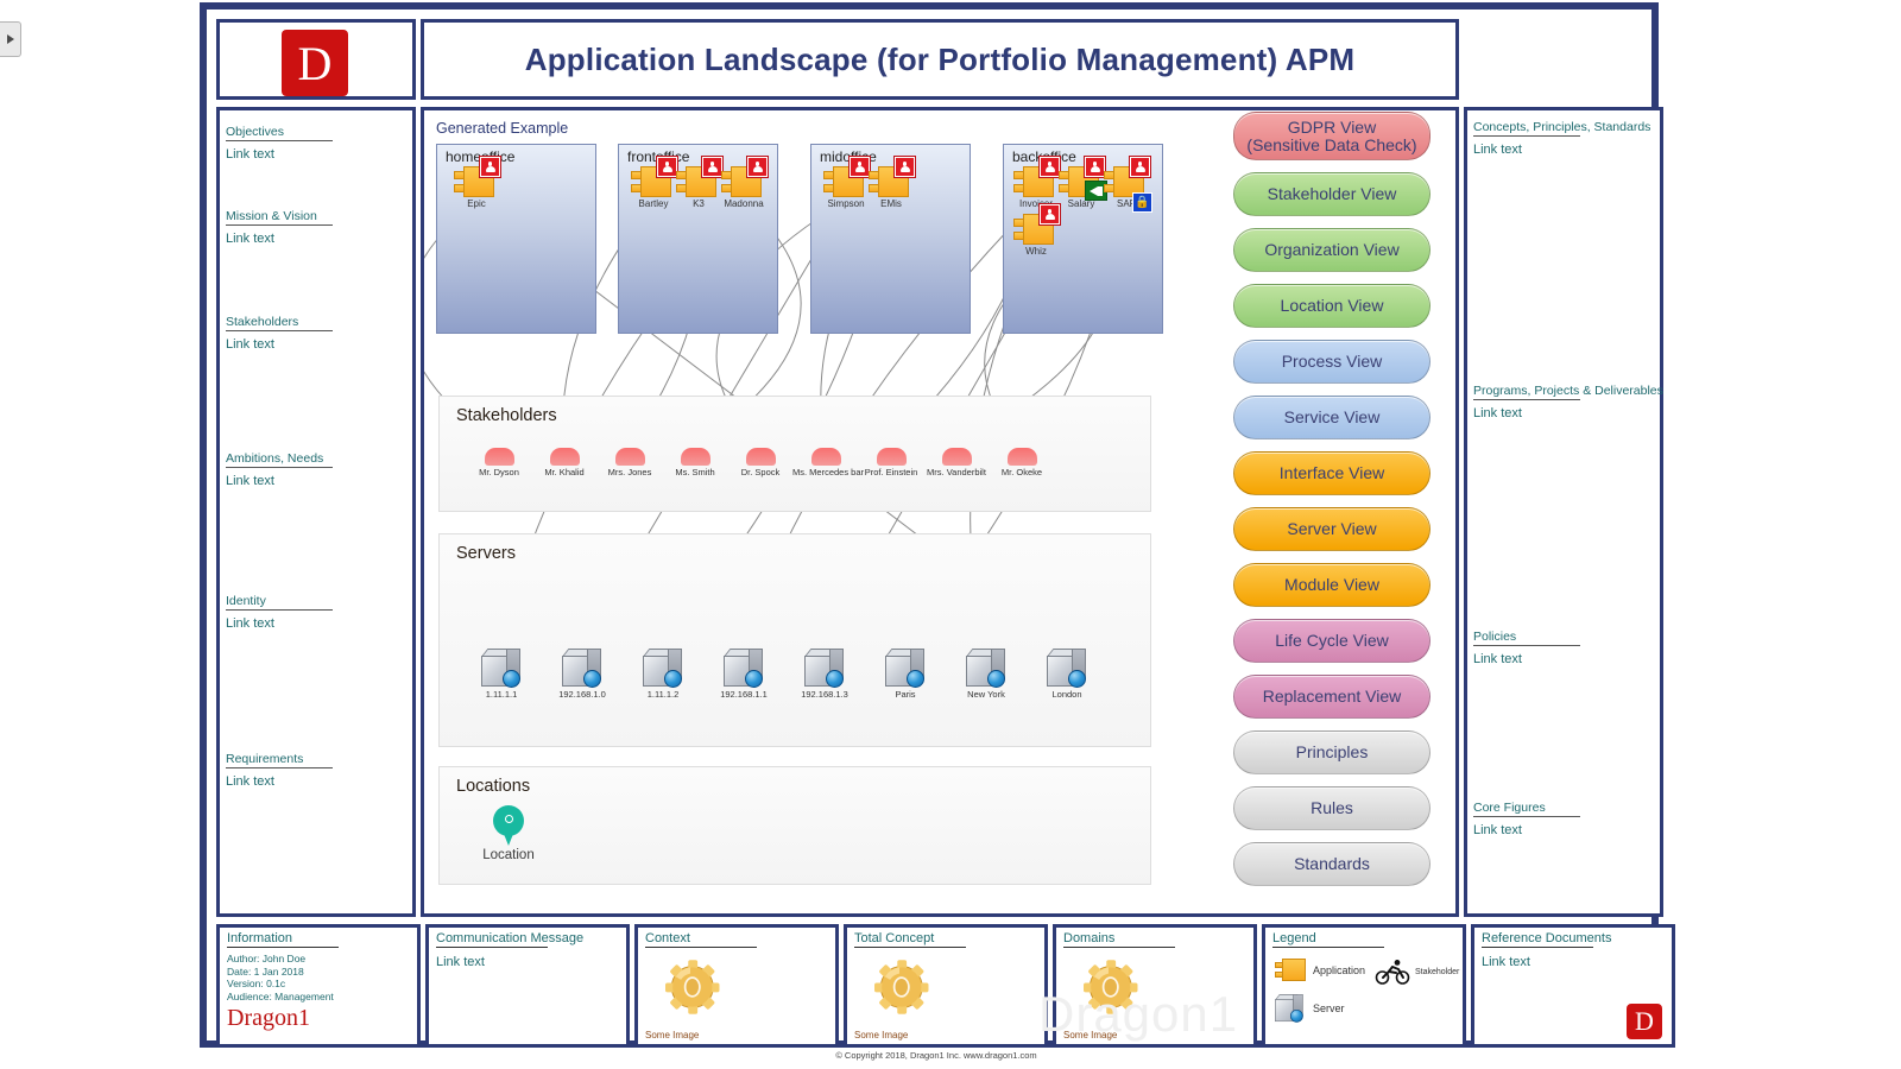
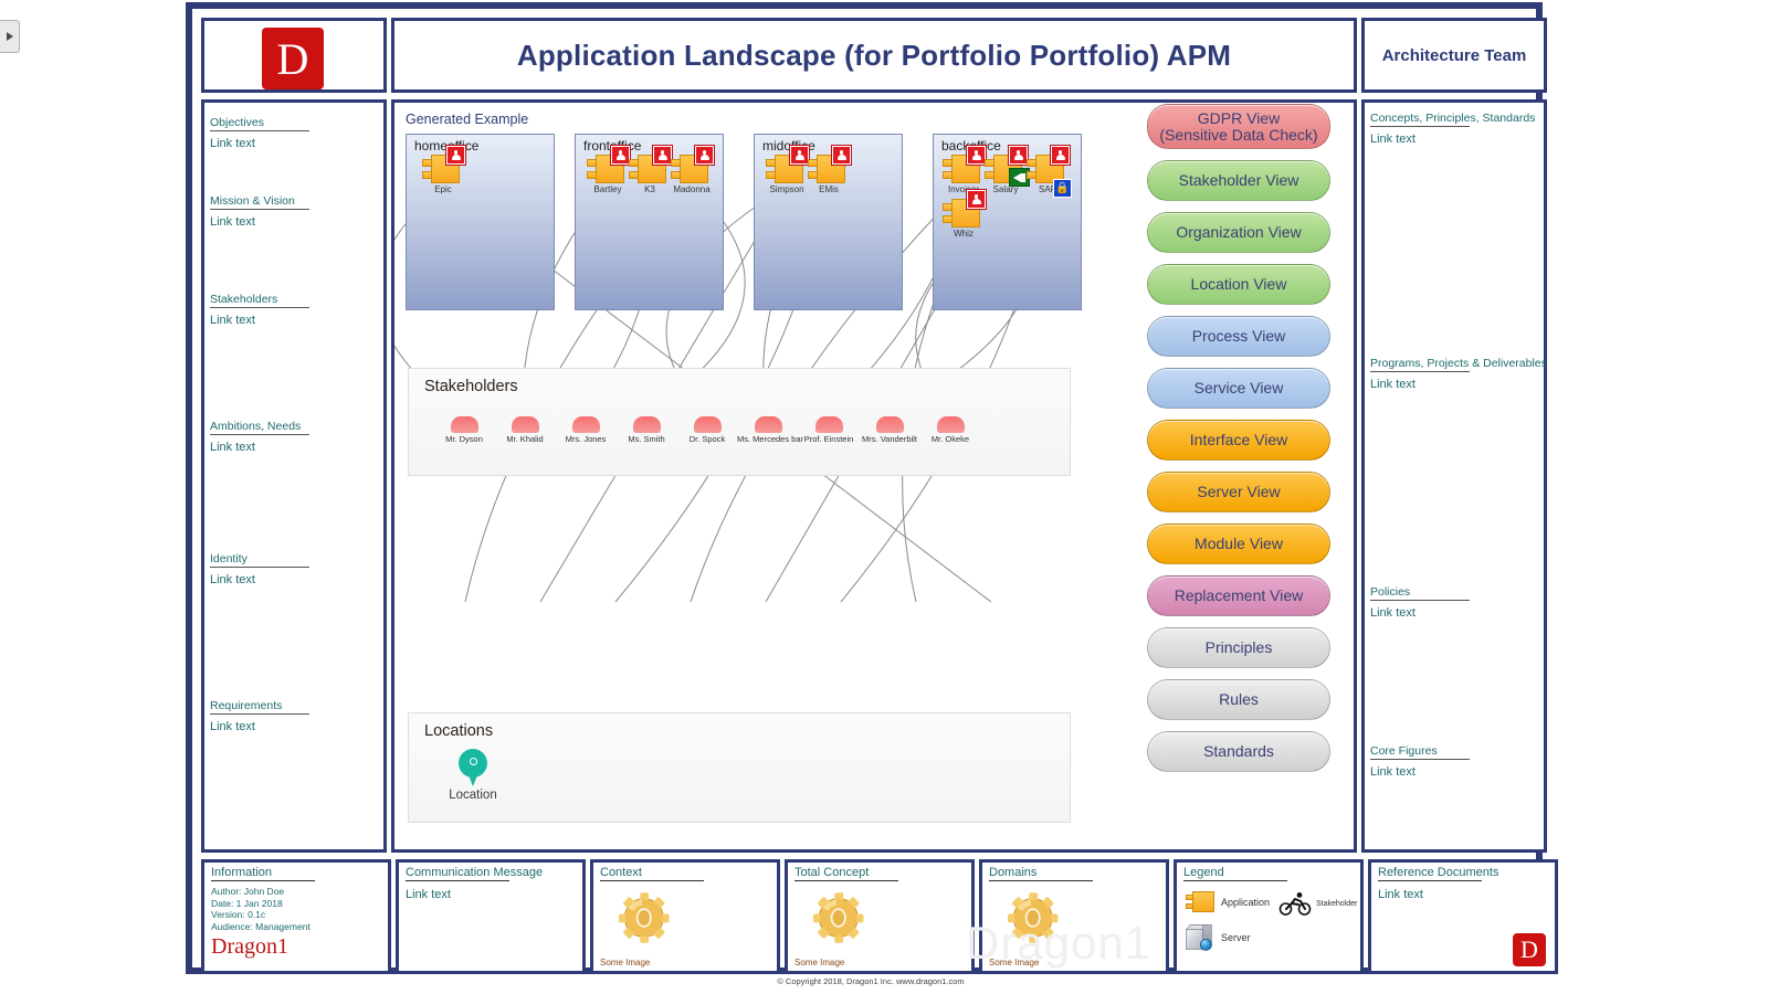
  D
- Application Landscape (for Portfolio Management) APM
+ Application Landscape (for Portfolio Portfolio) APM
+ Architecture Team
  Objectives
  Link text
  Mission & Vision
  Link text
  Stakeholders
  Link text
  Ambitions, Needs
  Link text
  Identity
  Link text
  Requirements
  Link text
  Concepts, Principles, Standards
  Link text
  Programs, Projects & Deliverables
  Link text
  Policies
  Link text
  Core Figures
  Link text
  Generated Example
  Epic
  Bartley
  K3
  Madonna
  Simpson
  EMis
  Salary
  🔒
  Whiz
  Stakeholders
  Mr. Dyson
  Mr. Khalid
  Mrs. Jones
  Ms. Smith
  Dr. Spock
  Ms. Mercedes ba
  Prof. Einstein
  Mrs. Vanderbilt
  Mr. Okeke
- Servers
- 1.11.1.1
- 192.168.1.0
- 1.11.1.2
- 192.168.1.1
- 192.168.1.3
- Paris
- New York
- London
  Locations
  Location
  GDPR View
  (Sensitive Data Check)
  Stakeholder View
  Organization View
  Location View
  Process View
  Service View
  Interface View
  Server View
  Module View
- Life Cycle View
  Replacement View
  Principles
  Rules
  Standards
  Information
  Author: John Doe
  Date: 1 Jan 2018
  Version: 0.1c
  Audience: Management
  Dragon1
  Communication Message
  Link text
  Context
  Some Image
  Total Concept
  Some Image
  Domains
  Some Image
  Legend
  Application
  Server
  Reference Documents
  Link text
  D
  Dragon1
  © Copyright 2018, Dragon1 Inc. www.dragon1.com
